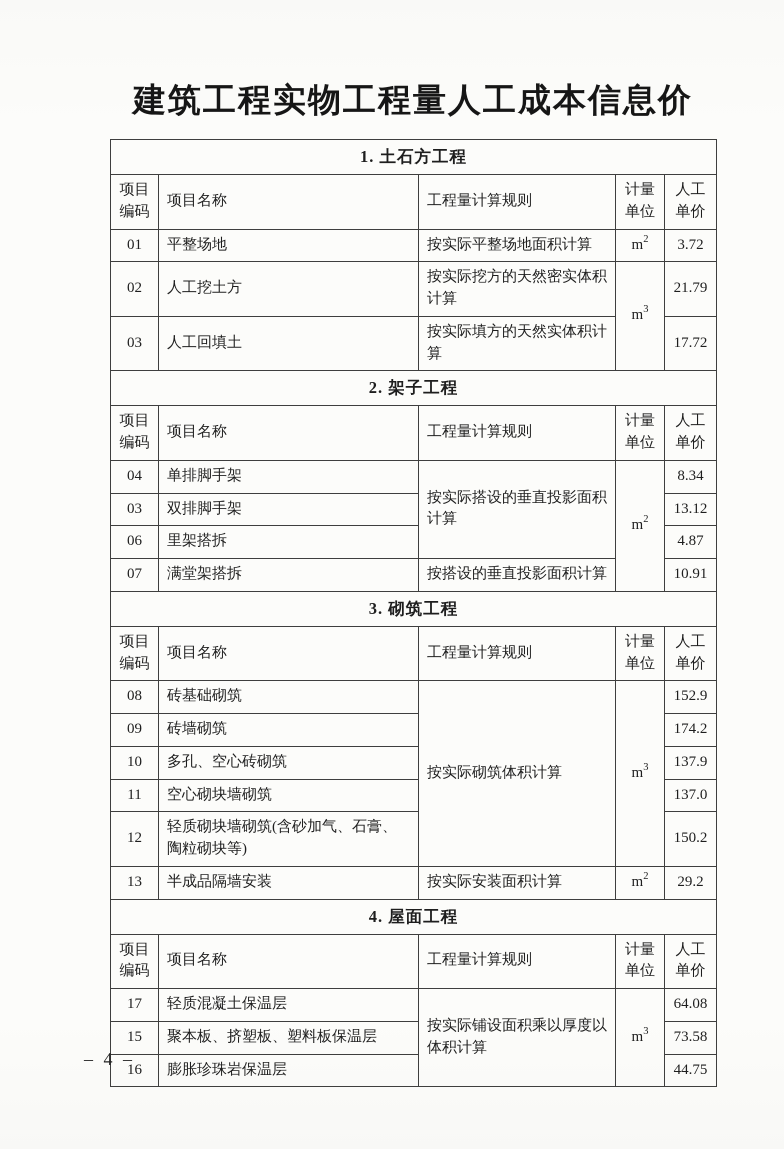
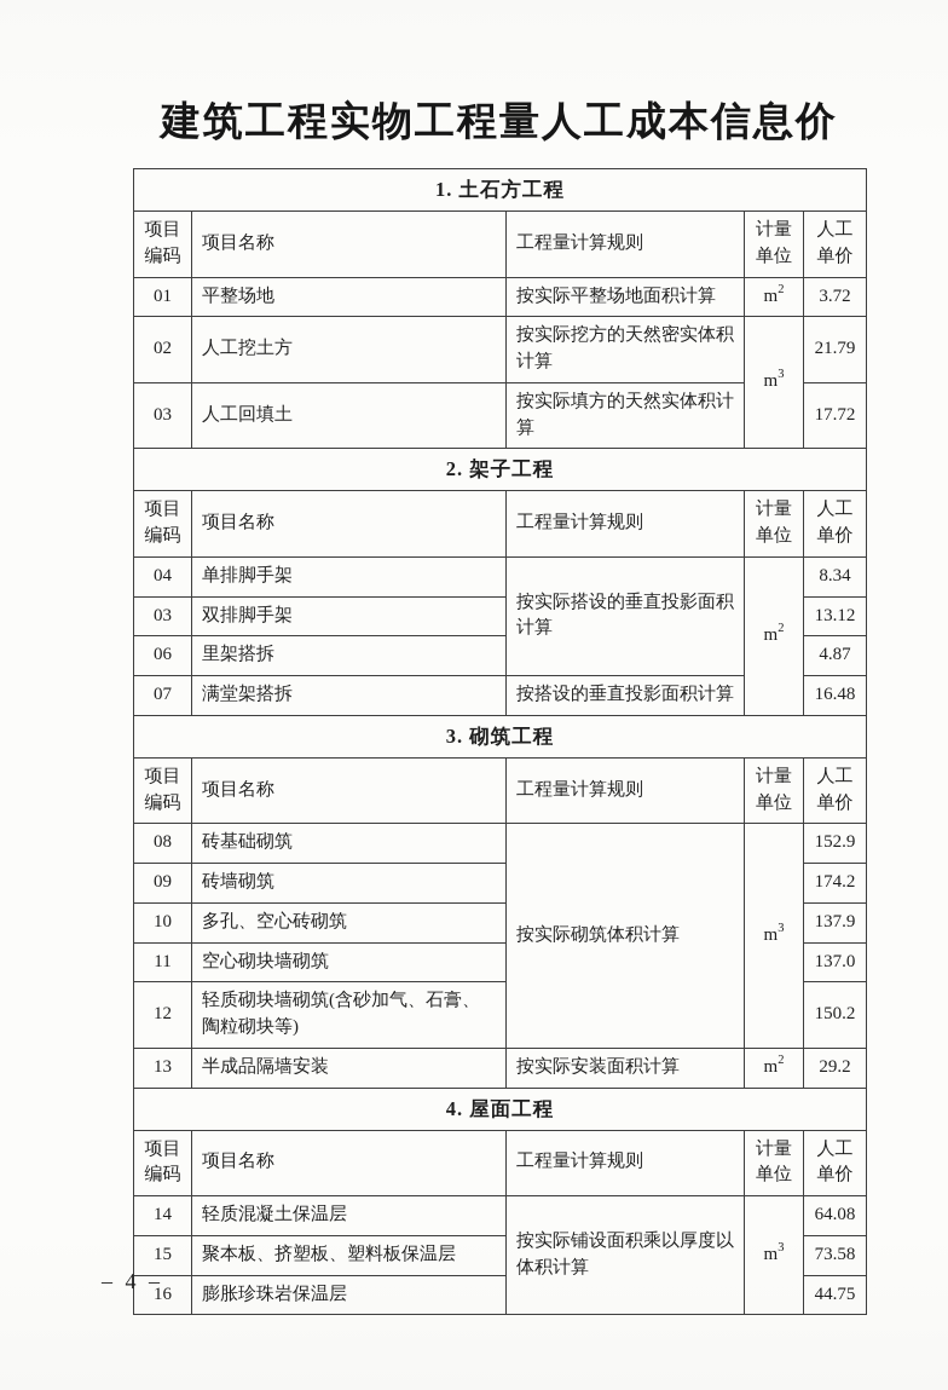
  建筑工程实物工程量人工成本信息价
  1. 土石方工程
  项目编码	项目名称	工程量计算规则	计量单位	人工单价
  01	平整场地	按实际平整场地面积计算	m2	3.72
  02	人工挖土方	按实际挖方的天然密实体积计算	m3	21.79
  03	人工回填土	按实际填方的天然实体积计算	17.72
  2. 架子工程
  项目编码	项目名称	工程量计算规则	计量单位	人工单价
  04	单排脚手架	按实际搭设的垂直投影面积计算	m2	8.34
  03	双排脚手架	13.12
  06	里架搭拆	4.87
- 07	满堂架搭拆	按搭设的垂直投影面积计算	10.91
+ 07	满堂架搭拆	按搭设的垂直投影面积计算	16.48
  3. 砌筑工程
  项目编码	项目名称	工程量计算规则	计量单位	人工单价
  08	砖基础砌筑	按实际砌筑体积计算	m3	152.9
  09	砖墙砌筑	174.2
  10	多孔、空心砖砌筑	137.9
  11	空心砌块墙砌筑	137.0
  12	轻质砌块墙砌筑(含砂加气、石膏、陶粒砌块等)	150.2
  13	半成品隔墙安装	按实际安装面积计算	m2	29.2
  4. 屋面工程
  项目编码	项目名称	工程量计算规则	计量单位	人工单价
- 17	轻质混凝土保温层	按实际铺设面积乘以厚度以体积计算	m3	64.08
+ 14	轻质混凝土保温层	按实际铺设面积乘以厚度以体积计算	m3	64.08
  15	聚本板、挤塑板、塑料板保温层	73.58
  16	膨胀珍珠岩保温层	44.75
  – 4 –
